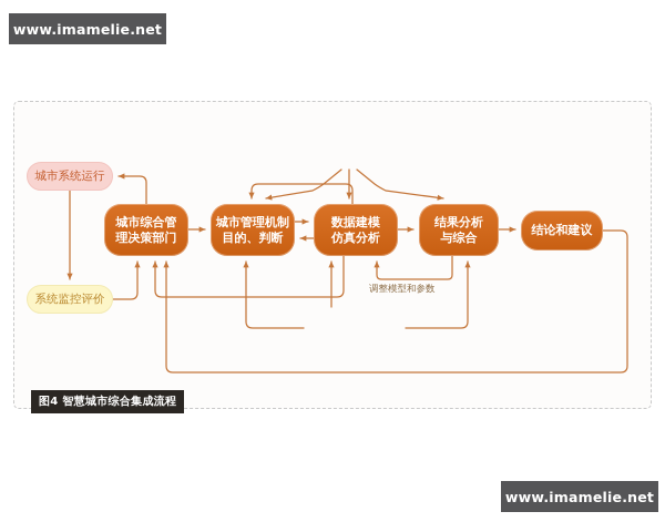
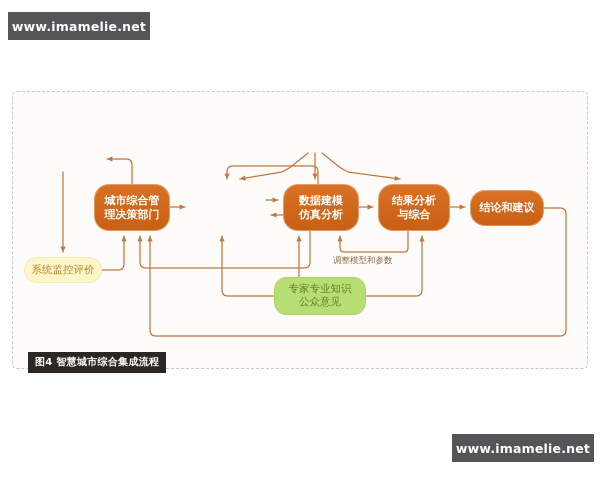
  www.imamelie.net
  www.imamelie.net
- 城市系统运行
  系统监控评价
  城市综合管
  理决策部门
- 城市管理机制
- 目的、判断
  数据建模
  仿真分析
  结果分析
  与综合
  结论和建议
+ 专家专业知识
+ 公众意见
  调整模型和参数
  图4 智慧城市综合集成流程
